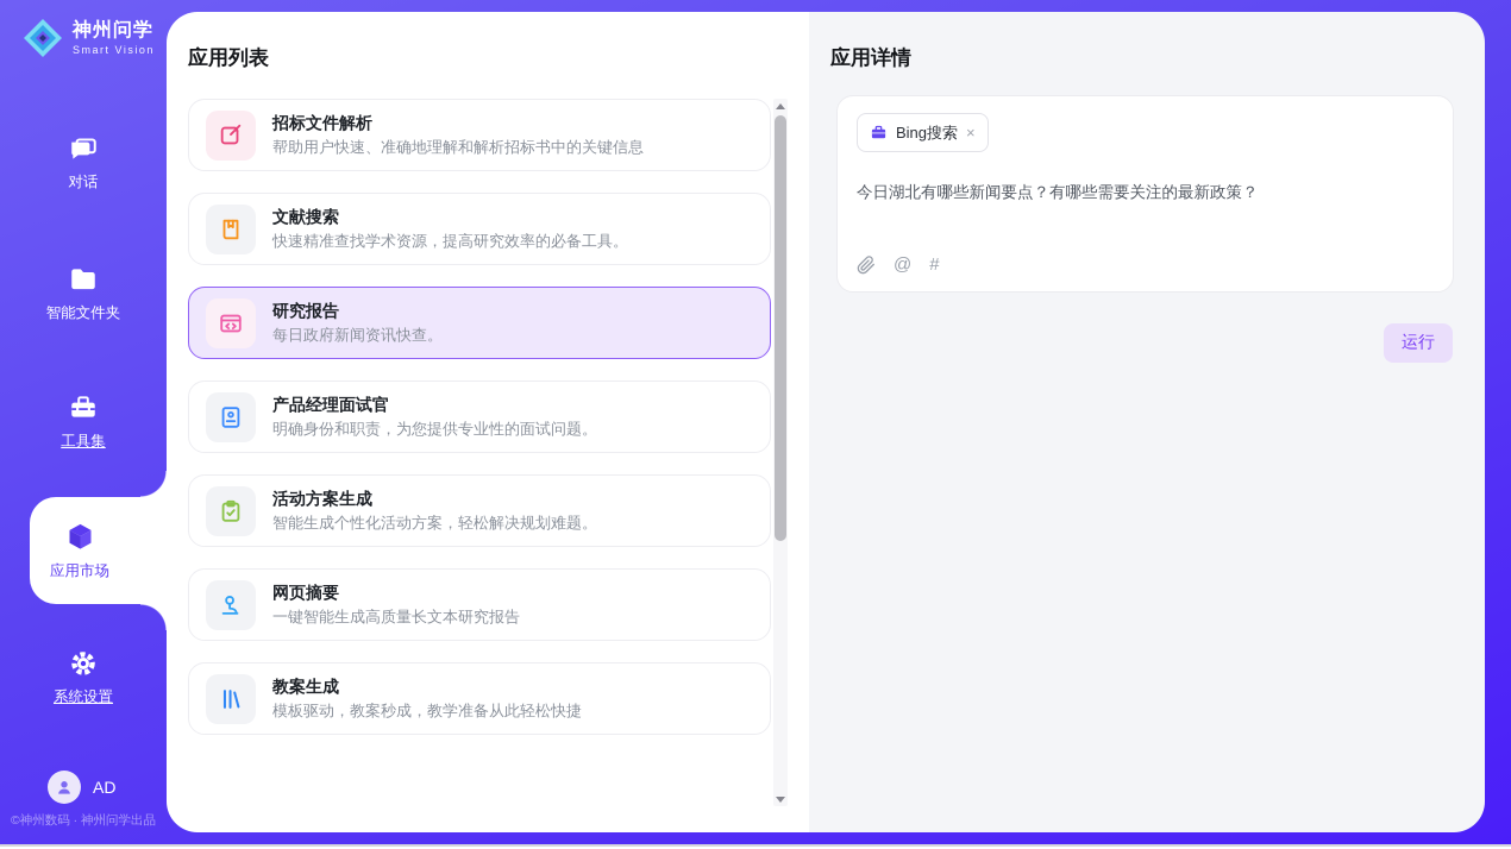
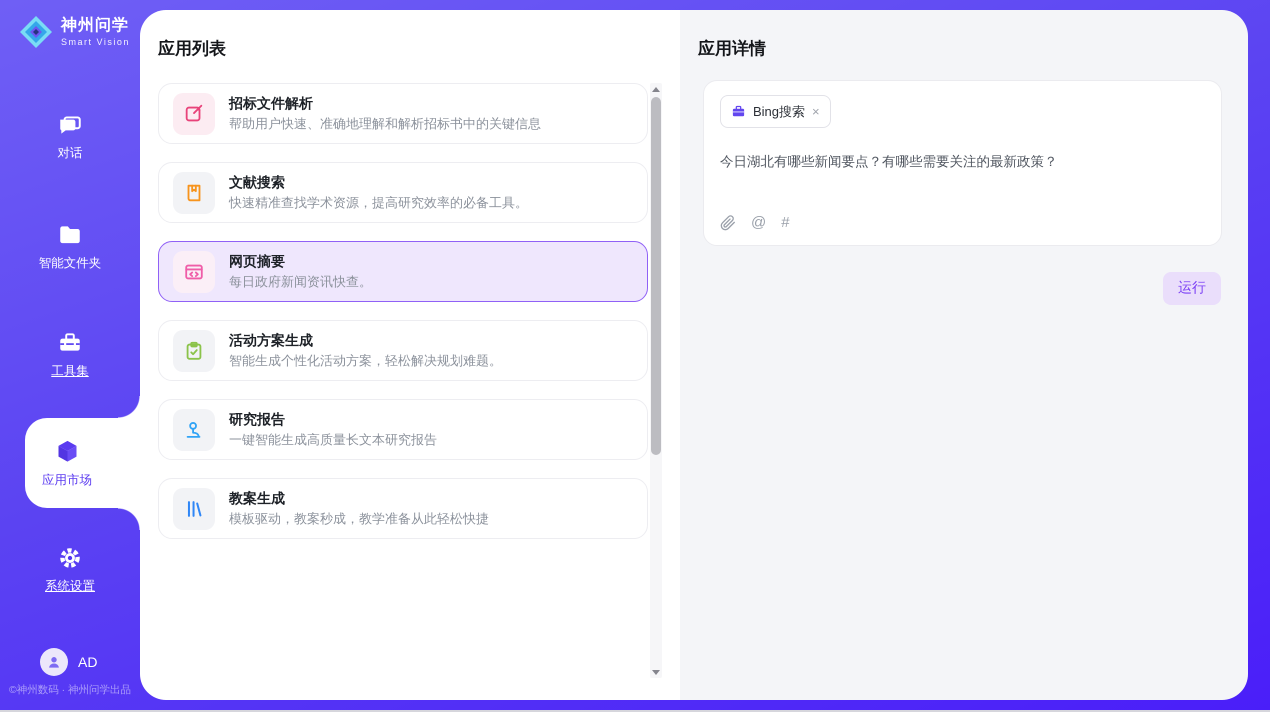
  神州问学
  Smart Vision
  对话
  智能文件夹
  工具集
  应用市场
  系统设置
  AD
  ©神州数码 · 神州问学出品
  应用列表
  招标文件解析
  帮助用户快速、准确地理解和解析招标书中的关键信息
  文献搜索
  快速精准查找学术资源，提高研究效率的必备工具。
- 研究报告
+ 网页摘要
  每日政府新闻资讯快查。
- 产品经理面试官
- 明确身份和职责，为您提供专业性的面试问题。
  活动方案生成
  智能生成个性化活动方案，轻松解决规划难题。
- 网页摘要
+ 研究报告
  一键智能生成高质量长文本研究报告
  教案生成
  模板驱动，教案秒成，教学准备从此轻松快捷
  应用详情
  Bing搜索
  ×
  今日湖北有哪些新闻要点？有哪些需要关注的最新政策？
  @
  #
  运行
